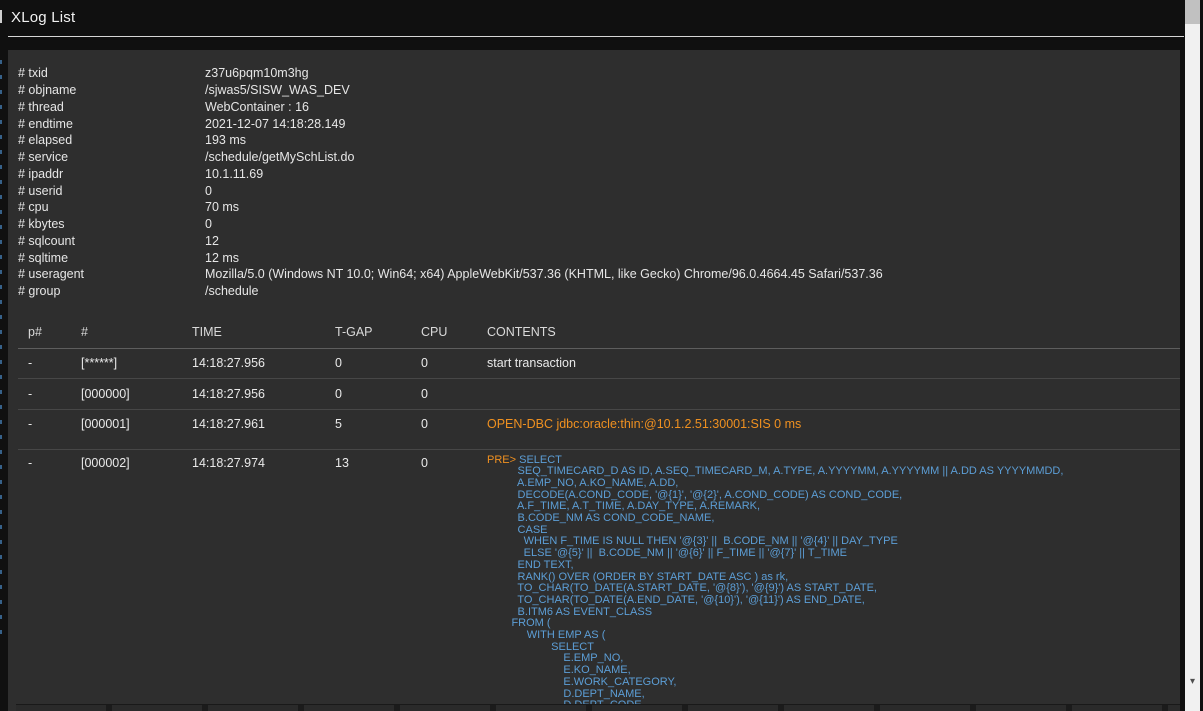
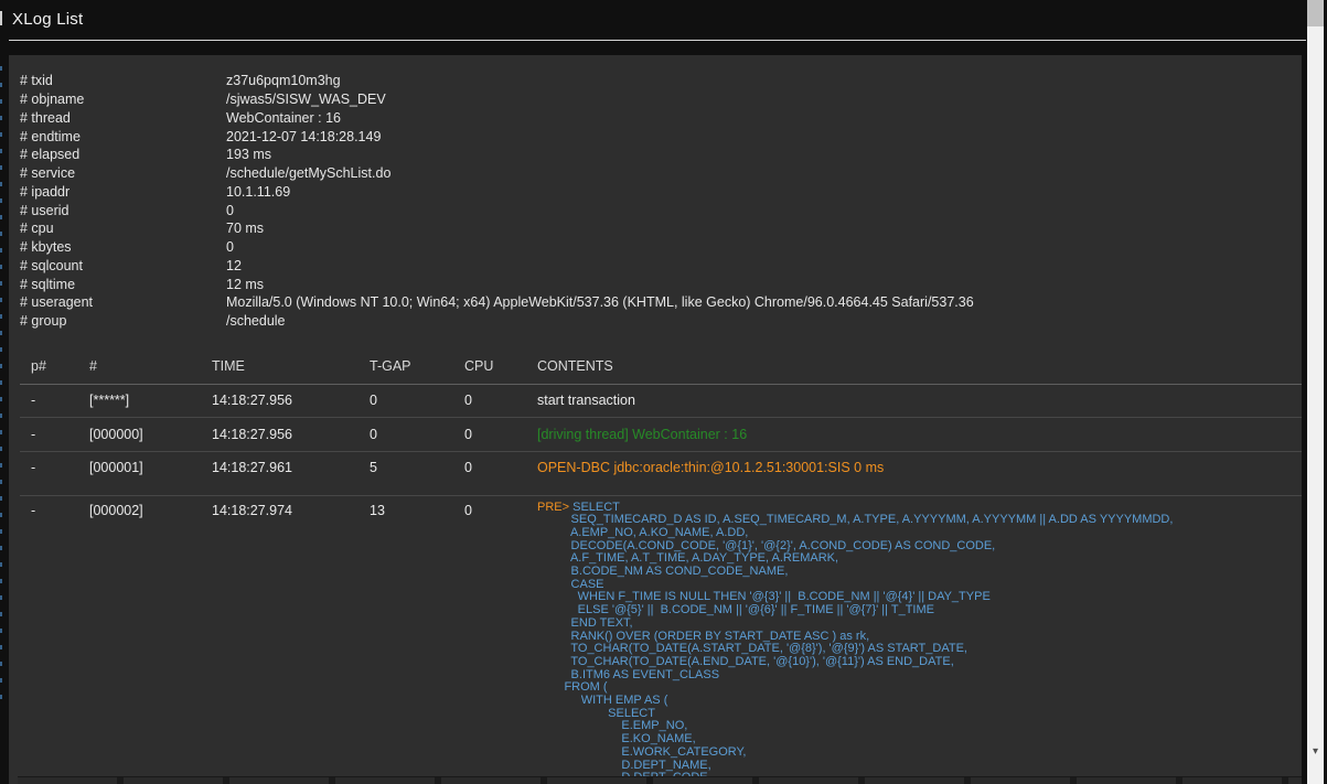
  XLog List
  # txid
  z37u6pqm10m3hg
  # objname
  /sjwas5/SISW_WAS_DEV
  # thread
  WebContainer : 16
  # endtime
  2021-12-07 14:18:28.149
  # elapsed
  193 ms
  # service
  /schedule/getMySchList.do
  # ipaddr
  10.1.11.69
  # userid
  0
  # cpu
  70 ms
  # kbytes
  0
  # sqlcount
  12
  # sqltime
  12 ms
  # useragent
  Mozilla/5.0 (Windows NT 10.0; Win64; x64) AppleWebKit/537.36 (KHTML, like Gecko) Chrome/96.0.4664.45 Safari/537.36
  # group
  /schedule
  p#
  #
  TIME
  T-GAP
  CPU
  CONTENTS
  -
  [******]
  14:18:27.956
  0
  0
  start transaction
  -
  [000000]
  14:18:27.956
  0
  0
+ [driving thread] WebContainer : 16
  -
  [000001]
  14:18:27.961
  5
  0
  OPEN-DBC jdbc:oracle:thin:@10.1.2.51:30001:SIS 0 ms
  -
  [000002]
  14:18:27.974
  13
  0
  PRE> SELECT
  SEQ_TIMECARD_D AS ID, A.SEQ_TIMECARD_M, A.TYPE, A.YYYYMM, A.YYYYMM || A.DD AS YYYYMMDD,
  A.EMP_NO, A.KO_NAME, A.DD,
  DECODE(A.COND_CODE, '@{1}', '@{2}', A.COND_CODE) AS COND_CODE,
  A.F_TIME, A.T_TIME, A.DAY_TYPE, A.REMARK,
  B.CODE_NM AS COND_CODE_NAME,
  CASE
  WHEN F_TIME IS NULL THEN '@{3}' || B.CODE_NM || '@{4}' || DAY_TYPE
  ELSE '@{5}' || B.CODE_NM || '@{6}' || F_TIME || '@{7}' || T_TIME
  END TEXT,
  RANK() OVER (ORDER BY START_DATE ASC ) as rk,
  TO_CHAR(TO_DATE(A.START_DATE, '@{8}'), '@{9}') AS START_DATE,
  TO_CHAR(TO_DATE(A.END_DATE, '@{10}'), '@{11}') AS END_DATE,
  B.ITM6 AS EVENT_CLASS
  FROM (
  WITH EMP AS (
  SELECT
  E.EMP_NO,
  E.KO_NAME,
  E.WORK_CATEGORY,
  D.DEPT_NAME,
  ▾
